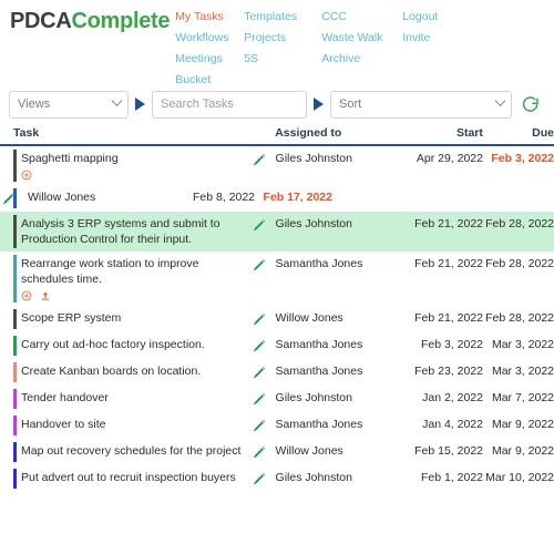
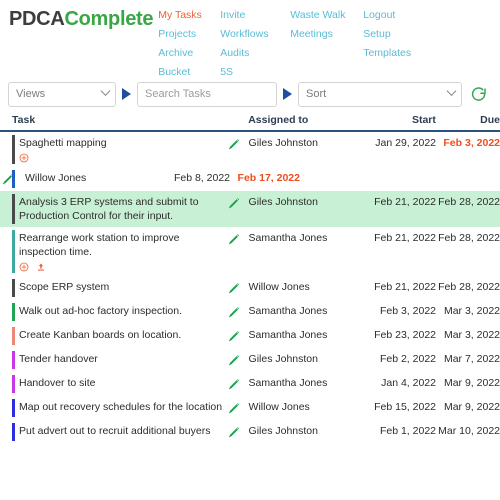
  PDCAComplete
  My Tasks
- Workflows
+ Projects
- Meetings
+ Archive
  Bucket
- Templates
+ Invite
- Projects
+ Workflows
+ Audits
  5S
- CCC
  Waste Walk
- Archive
+ Meetings
  Logout
+ Setup
- Invite
+ Templates
  Views
  Search Tasks
  Sort
  Task
  Assigned to
  Start
  Due
  Spaghetti mapping
  Giles Johnston
- Apr 29, 2022
+ Jan 29, 2022
  Feb 3, 2022
  Willow Jones
  Feb 8, 2022
  Feb 17, 2022
  Analysis 3 ERP systems and submit to Production Control for their input.
  Giles Johnston
  Feb 21, 2022
  Feb 28, 2022
- Rearrange work station to improve schedules time.
+ Rearrange work station to improve inspection time.
  Samantha Jones
  Feb 21, 2022
  Feb 28, 2022
  Scope ERP system
  Willow Jones
  Feb 21, 2022
  Feb 28, 2022
- Carry out ad-hoc factory inspection.
+ Walk out ad-hoc factory inspection.
  Samantha Jones
  Feb 3, 2022
  Mar 3, 2022
  Create Kanban boards on location.
  Samantha Jones
  Feb 23, 2022
  Mar 3, 2022
  Tender handover
  Giles Johnston
- Jan 2, 2022
+ Feb 2, 2022
  Mar 7, 2022
  Handover to site
  Samantha Jones
  Jan 4, 2022
  Mar 9, 2022
- Map out recovery schedules for the project
+ Map out recovery schedules for the location
  Willow Jones
  Feb 15, 2022
  Mar 9, 2022
- Put advert out to recruit inspection buyers
+ Put advert out to recruit additional buyers
  Giles Johnston
  Feb 1, 2022
  Mar 10, 2022
